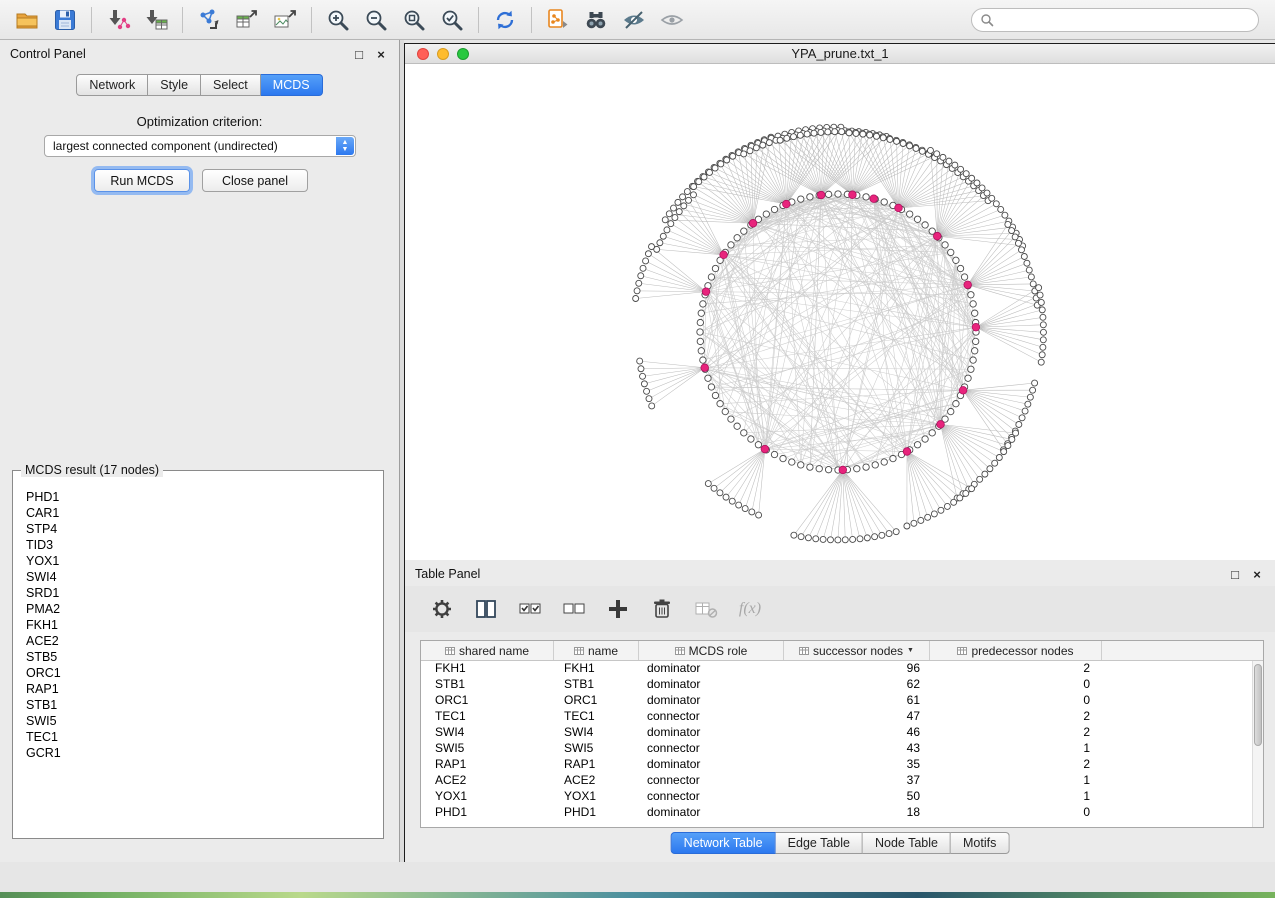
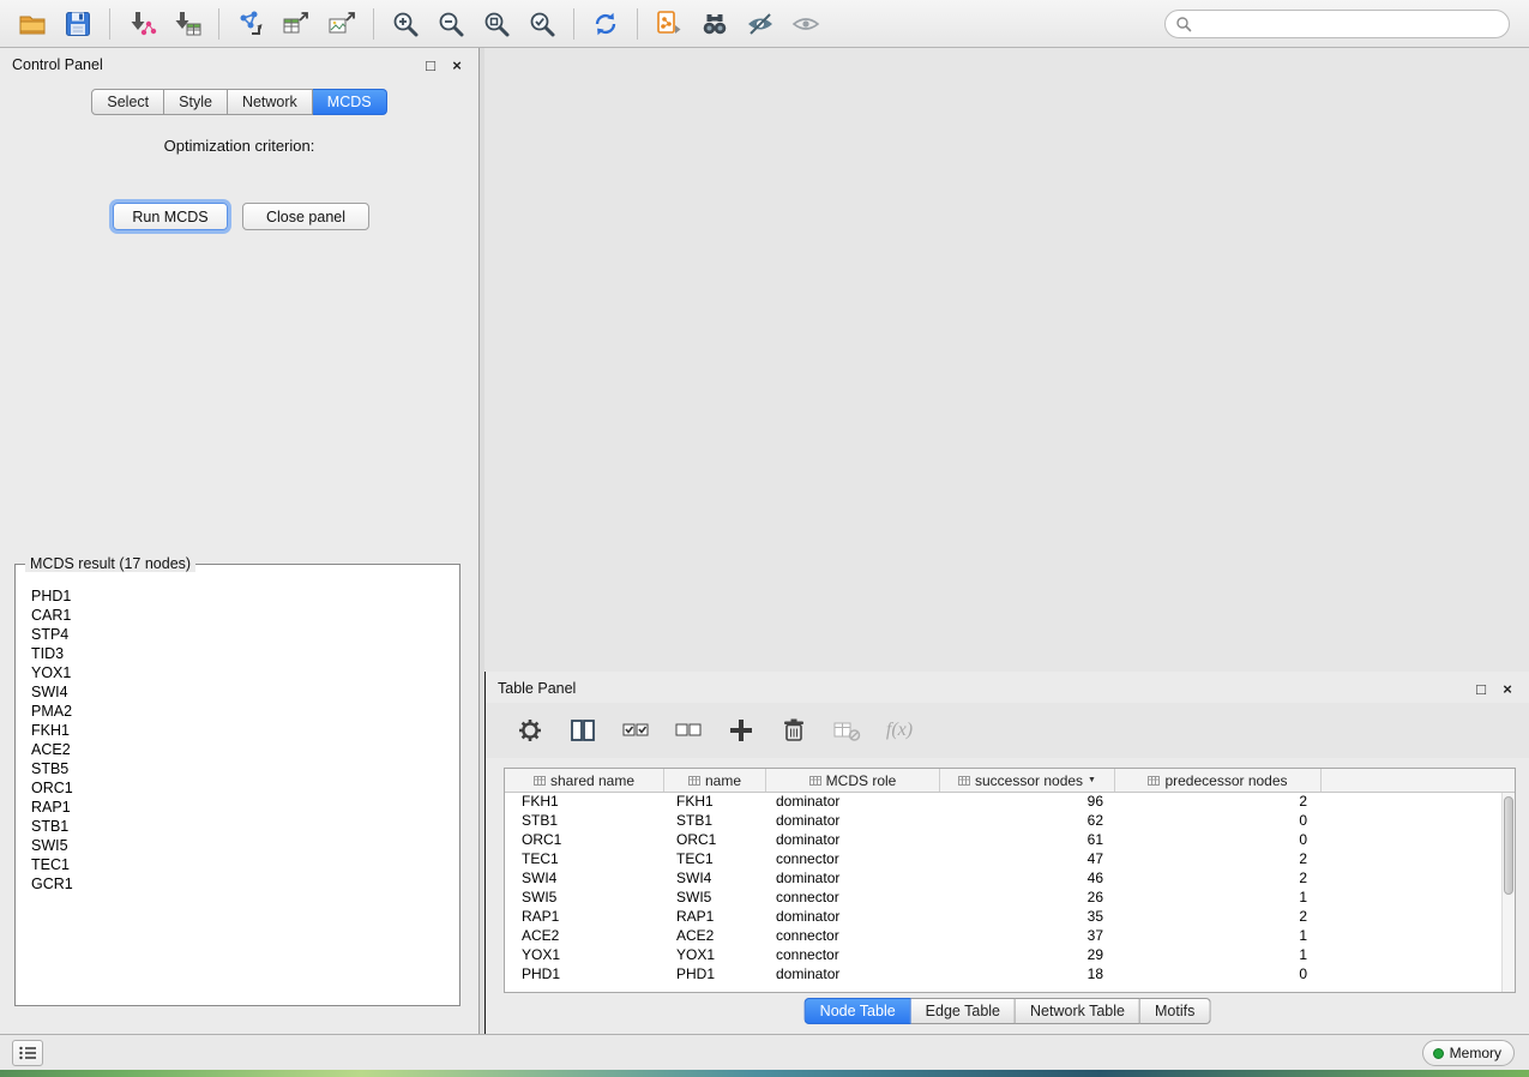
  Control Panel
  □
  ×
- Network
+ Select
  Style
- Select
+ Network
  MCDS
  Optimization criterion:
- largest connected component (undirected)
  Run MCDS
  Close panel
  MCDS result (17 nodes)
  PHD1
  CAR1
  STP4
  TID3
  YOX1
  SWI4
- SRD1
  PMA2
  FKH1
  ACE2
  STB5
  ORC1
  RAP1
  STB1
  SWI5
  TEC1
  GCR1
- YPA_prune.txt_1
  Table Panel
  □
  ×
  f(x)
  shared name
  name
  MCDS role
  successor nodes
  predecessor nodes
  FKH1
  FKH1
  dominator
  96
  2
  STB1
  STB1
  dominator
  62
  0
  ORC1
  ORC1
  dominator
  61
  0
  TEC1
  TEC1
  connector
  47
  2
  SWI4
  SWI4
  dominator
  46
  2
  SWI5
  SWI5
  connector
- 43
+ 26
  1
  RAP1
  RAP1
  dominator
  35
  2
  ACE2
  ACE2
  connector
  37
  1
  YOX1
  YOX1
  connector
- 50
+ 29
  1
  PHD1
  PHD1
  dominator
  18
  0
- Network Table
+ Node Table
  Edge Table
- Node Table
+ Network Table
  Motifs
+ Memory
